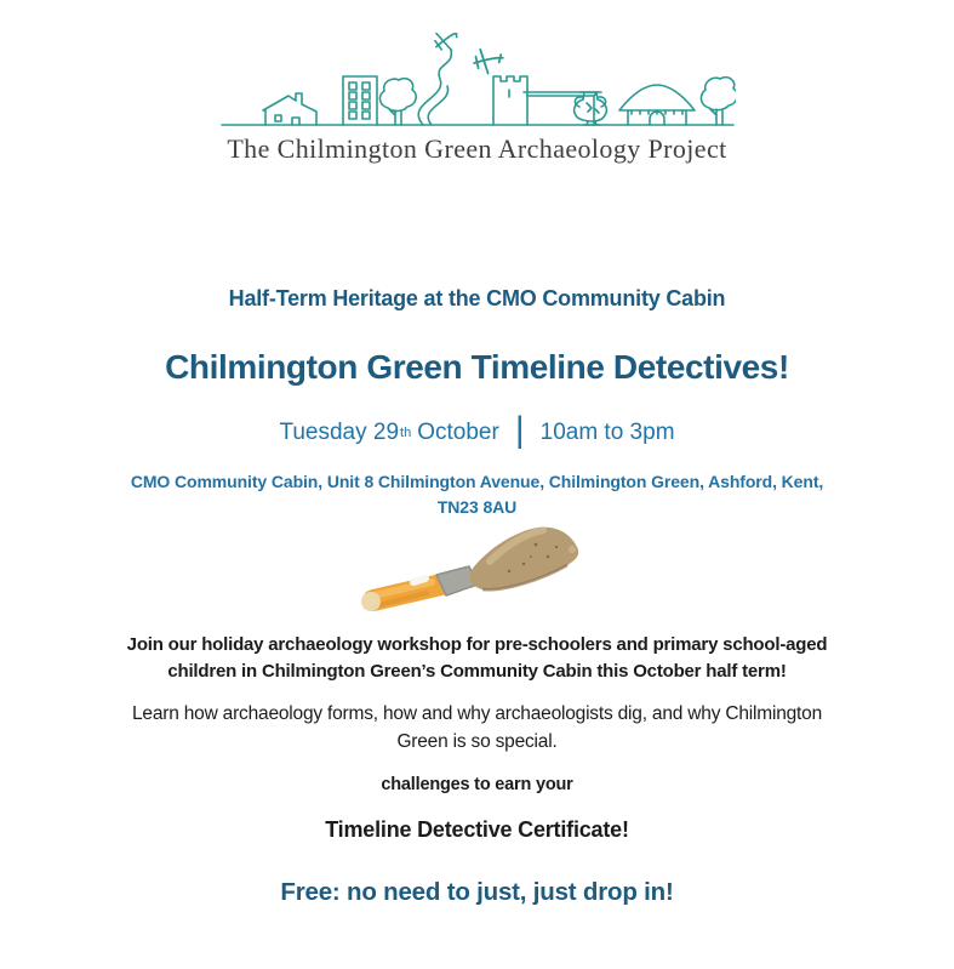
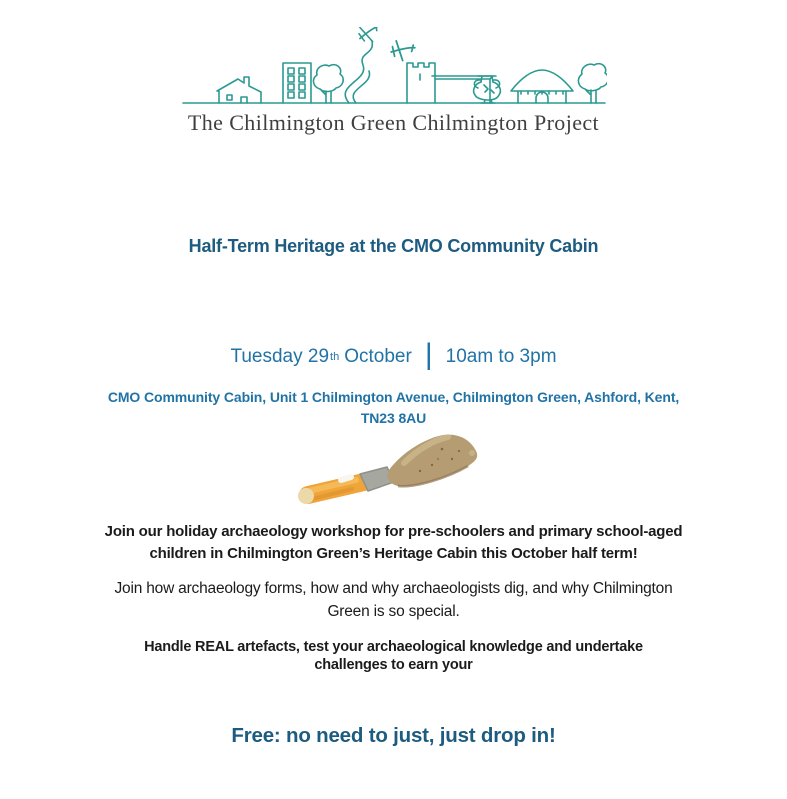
- The Chilmington Green Archaeology Project
+ The Chilmington Green Chilmington Project
  Half-Term Heritage at the CMO Community Cabin
- Chilmington Green Timeline Detectives!
  Tuesday 29
  th
  October
  |
  10am to 3pm
- CMO Community Cabin, Unit 8 Chilmington Avenue, Chilmington Green, Ashford, Kent,
+ CMO Community Cabin, Unit 1 Chilmington Avenue, Chilmington Green, Ashford, Kent,
  TN23 8AU
  Join our holiday archaeology workshop for pre-schoolers and primary school-aged
- children in Chilmington Green’s Community Cabin this October half term!
+ children in Chilmington Green’s Heritage Cabin this October half term!
- Learn how archaeology forms, how and why archaeologists dig, and why Chilmington
+ Join how archaeology forms, how and why archaeologists dig, and why Chilmington
  Green is so special.
+ Handle REAL artefacts, test your archaeological knowledge and undertake
  challenges to earn your
- Timeline Detective Certificate!
  Free: no need to just, just drop in!
